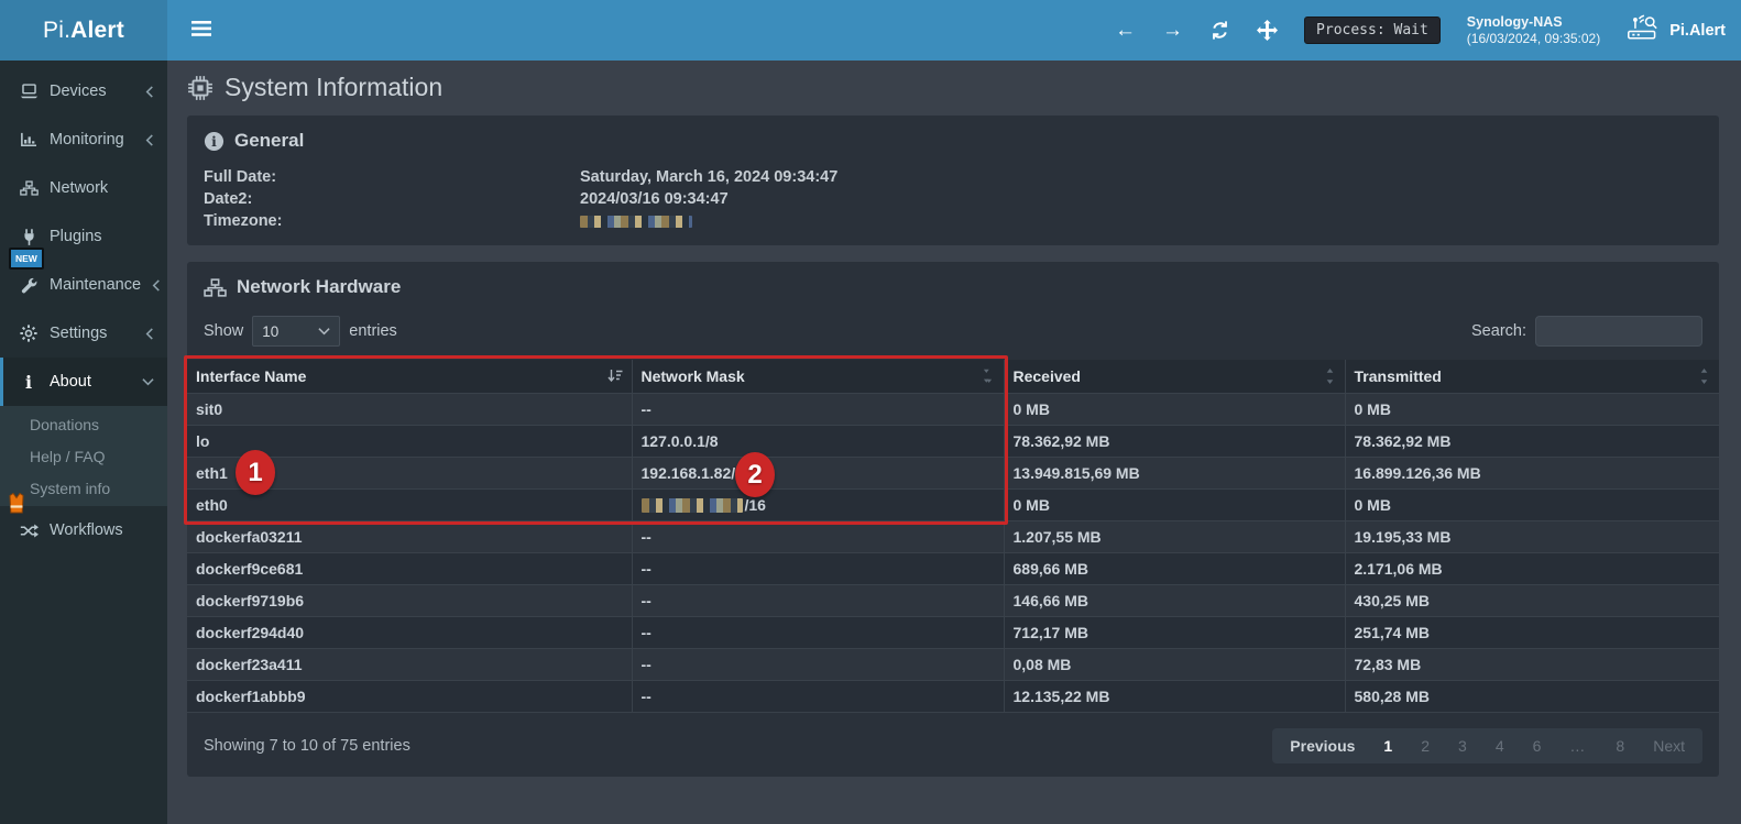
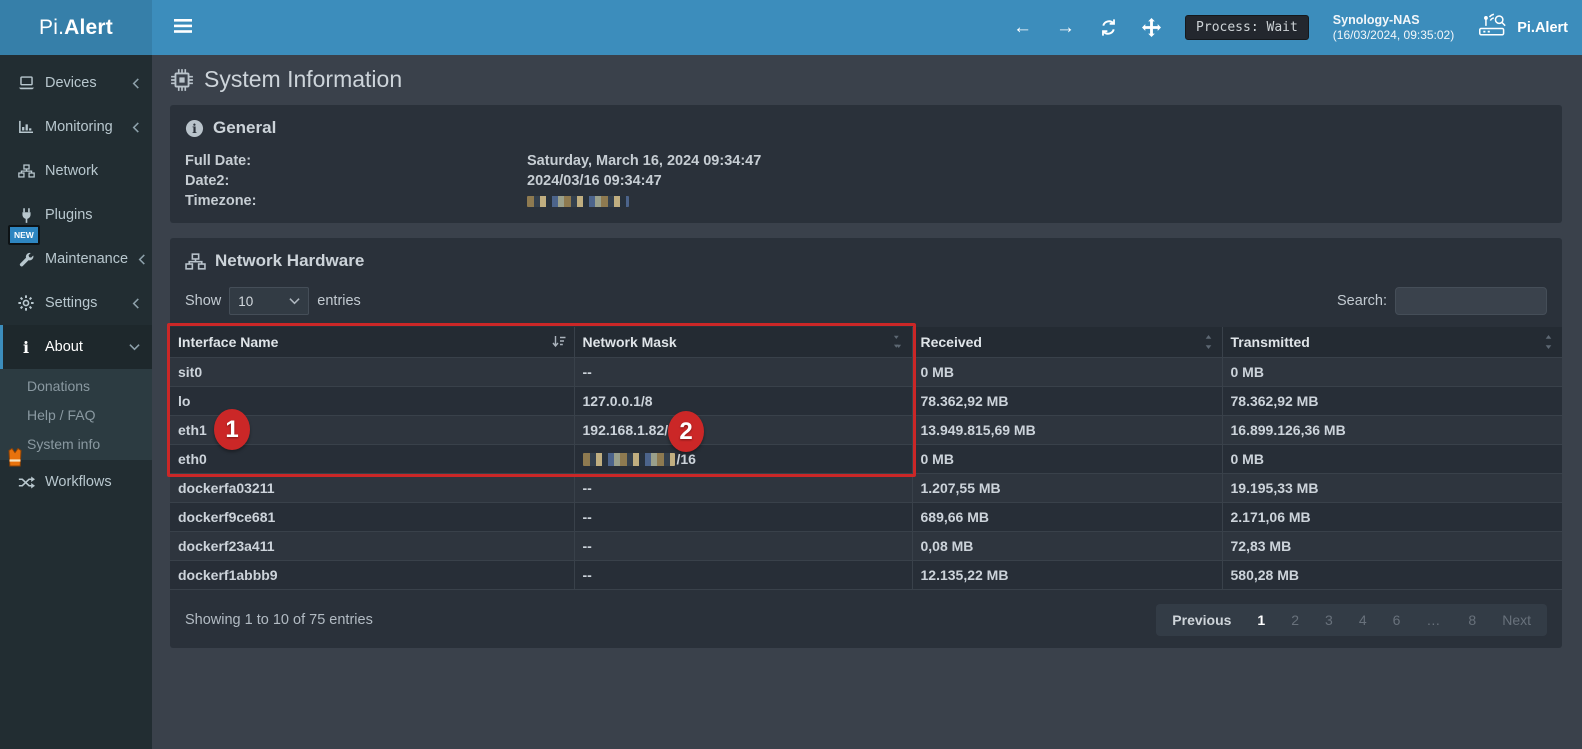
  Pi.
  Alert
  ←
  →
  Process: Wait
  Synology-NAS
  (16/03/2024, 09:35:02)
  Pi.Alert
  Devices
  Monitoring
  Network
  Plugins
  NEW
  Maintenance
  Settings
  i
  About
  Donations
  Help / FAQ
  System info
  Workflows
  System Information
  i
  General
  Full Date:
  Saturday, March 16, 2024 09:34:47
  Date2:
  2024/03/16 09:34:47
  Timezone:
  Network Hardware
  Show
  10
  entries
  Search:
  Interface Name	Network Mask	Received	Transmitted
  sit0	--	0 MB	0 MB
  lo	127.0.0.1/8	78.362,92 MB	78.362,92 MB
  eth1	192.168.1.82/	13.949.815,69 MB	16.899.126,36 MB
  eth0	/16	0 MB	0 MB
  dockerfa03211	--	1.207,55 MB	19.195,33 MB
  dockerf9ce681	--	689,66 MB	2.171,06 MB
- dockerf9719b6	--	146,66 MB	430,25 MB
- dockerf294d40	--	712,17 MB	251,74 MB
  dockerf23a411	--	0,08 MB	72,83 MB
  dockerf1abbb9	--	12.135,22 MB	580,28 MB
  1
  2
- Showing 7 to 10 of 75 entries
+ Showing 1 to 10 of 75 entries
  Previous
  1
  2
  3
  4
  6
  …
  8
  Next
